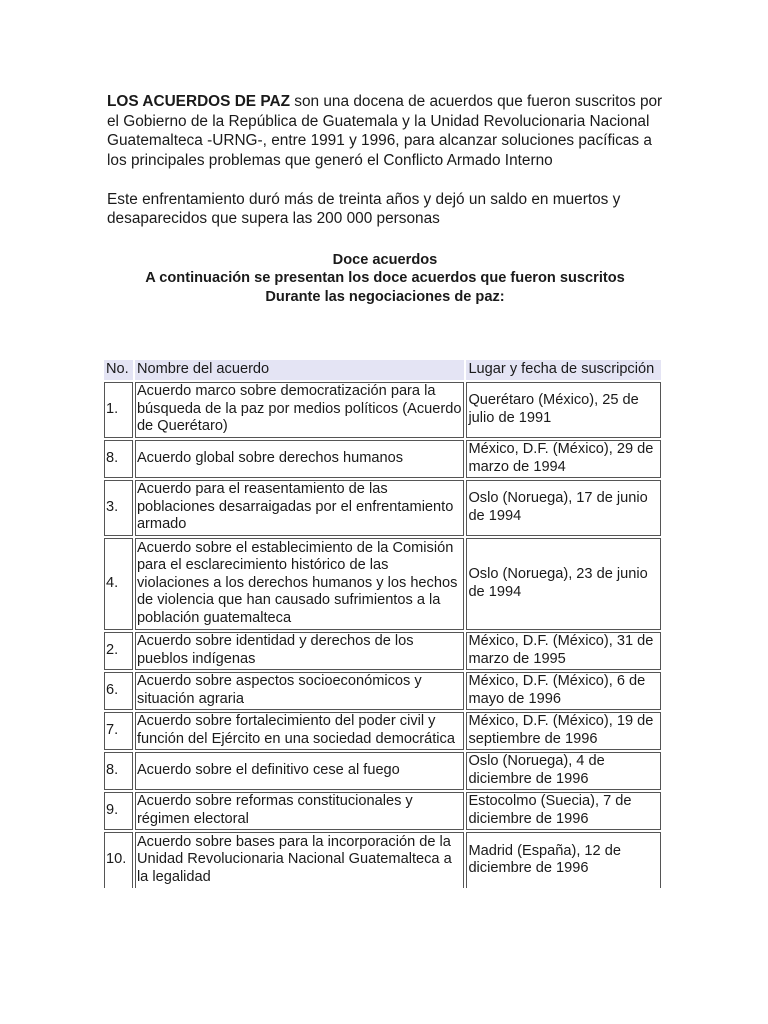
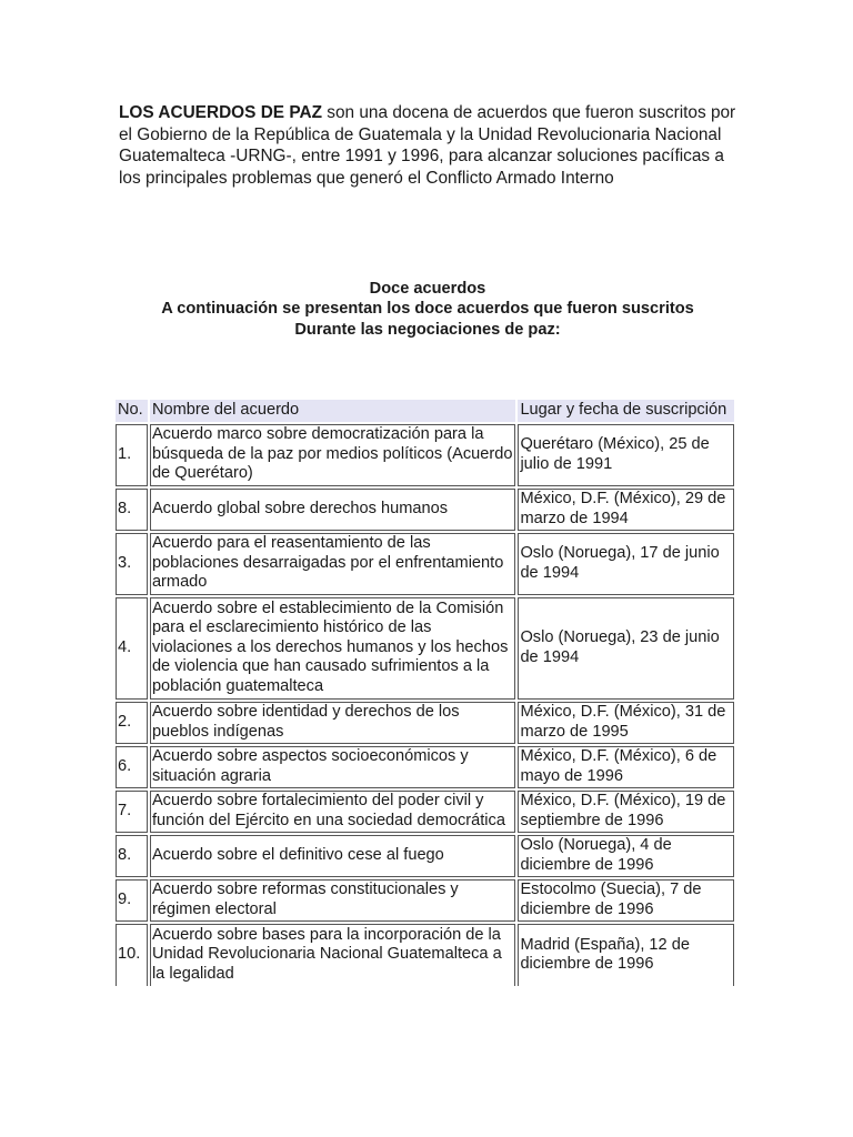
  LOS ACUERDOS DE PAZ son una docena de acuerdos que fueron suscritos por el Gobierno de la República de Guatemala y la Unidad Revolucionaria Nacional Guatemalteca -URNG-, entre 1991 y 1996, para alcanzar soluciones pacíficas a los principales problemas que generó el Conflicto Armado Interno
- Este enfrentamiento duró más de treinta años y dejó un saldo en muertos y desaparecidos que supera las 200 000 personas
  Doce acuerdos
  A continuación se presentan los doce acuerdos que fueron suscritos
  Durante las negociaciones de paz:
  No.	Nombre del acuerdo	Lugar y fecha de suscripción
  1.	Acuerdo marco sobre democratización para la búsqueda de la paz por medios políticos (Acuerdo de Querétaro)	Querétaro (México), 25 de julio de 1991
  8.	Acuerdo global sobre derechos humanos	México, D.F. (México), 29 de marzo de 1994
  3.	Acuerdo para el reasentamiento de las poblaciones desarraigadas por el enfrentamiento armado	Oslo (Noruega), 17 de junio de 1994
  4.	Acuerdo sobre el establecimiento de la Comisión para el esclarecimiento histórico de las violaciones a los derechos humanos y los hechos de violencia que han causado sufrimientos a la población guatemalteca	Oslo (Noruega), 23 de junio de 1994
  2.	Acuerdo sobre identidad y derechos de los pueblos indígenas	México, D.F. (México), 31 de marzo de 1995
  6.	Acuerdo sobre aspectos socioeconómicos y situación agraria	México, D.F. (México), 6 de mayo de 1996
  7.	Acuerdo sobre fortalecimiento del poder civil y función del Ejército en una sociedad democrática	México, D.F. (México), 19 de septiembre de 1996
  8.	Acuerdo sobre el definitivo cese al fuego	Oslo (Noruega), 4 de diciembre de 1996
  9.	Acuerdo sobre reformas constitucionales y régimen electoral	Estocolmo (Suecia), 7 de diciembre de 1996
  10.	Acuerdo sobre bases para la incorporación de la Unidad Revolucionaria Nacional Guatemalteca a la legalidad	Madrid (España), 12 de diciembre de 1996
